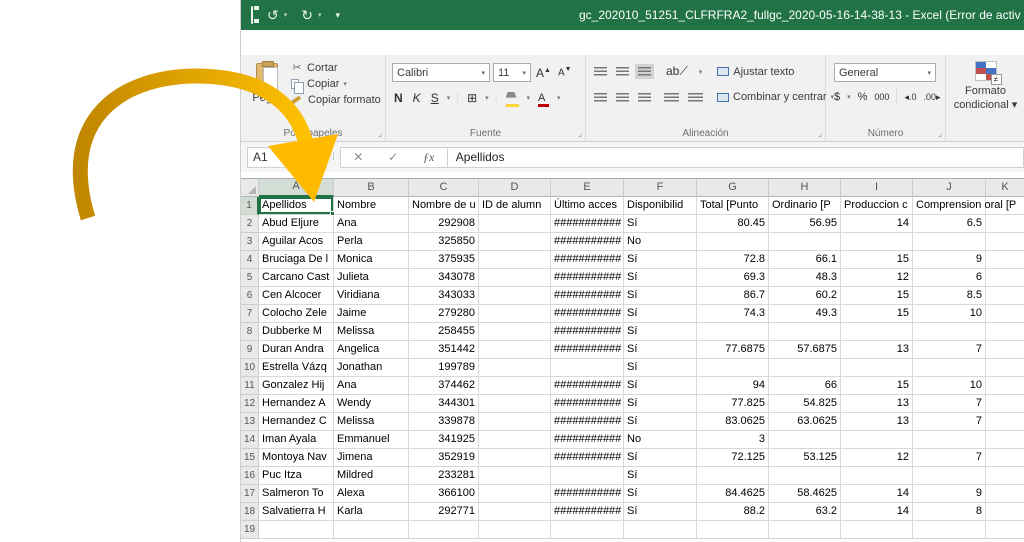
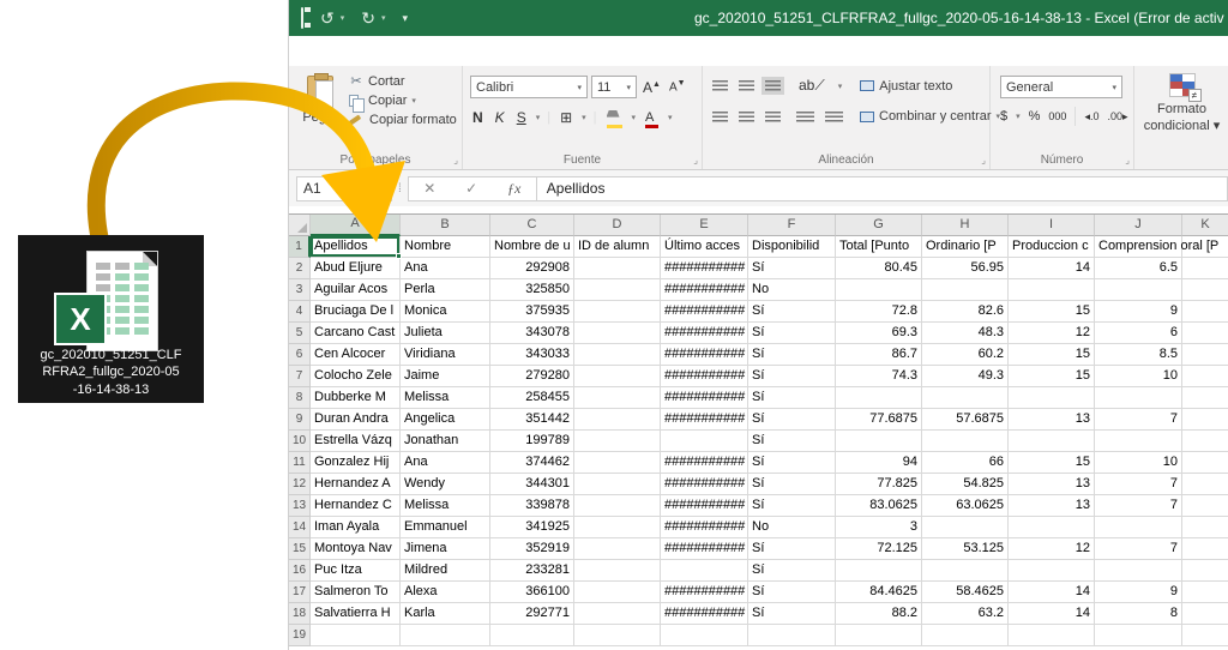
  ↺
  ↻
  ▾
  gc_202010_51251_CLFRFRA2_fullgc_2020-05-16-14-38-13 - Excel (Error de activ
  ✂
  Cortar
  Copiar
  Copiar formato
  ⌟
  Calibri
  11
  N
  K
  S
  ⊞
  A
  Fuente
  ⌟
  ab⟋
  Ajustar texto
  Combinar y centrar
  Alineación
  ⌟
  General
  $
  %
  000
  ◂.0
  .00▸
  Número
  ⌟
  ≠
  Formato
  condicional ▾
  A1
  ⁞
  ✕
  ✓
  ƒx
  Apellidos
  A
  B
  C
  D
  E
  F
  G
  H
  I
  J
  K
  1
  Apellidos
  Nombre
  Nombre de u
  ID de alumn
  Último acces
  Disponibilid
  Total [Punto
  Ordinario [P
  Produccion c
  Comprension oral [P
  2
  Abud Eljure
  Ana
  292908
  ###########
  Sí
  80.45
  56.95
  14
  6.5
  3
  Aguilar Acos
  Perla
  325850
  ###########
  No
  4
  Bruciaga De l
  Monica
  375935
  ###########
  Sí
  72.8
- 66.1
+ 82.6
  15
  9
  5
  Carcano Cast
  Julieta
  343078
  ###########
  Sí
  69.3
  48.3
  12
  6
  6
  Cen Alcocer
  Viridiana
  343033
  ###########
  Sí
  86.7
  60.2
  15
  8.5
  7
  Colocho Zele
  Jaime
  279280
  ###########
  Sí
  74.3
  49.3
  15
  10
  8
  Dubberke M
  Melissa
  258455
  ###########
  Sí
  9
  Duran Andra
  Angelica
  351442
  ###########
  Sí
  77.6875
  57.6875
  13
  7
  10
  Estrella Vázq
  Jonathan
  199789
  Sí
  11
  Gonzalez Hij
  Ana
  374462
  ###########
  Sí
  94
  66
  15
  10
  12
  Hernandez A
  Wendy
  344301
  ###########
  Sí
  77.825
  54.825
  13
  7
  13
  Hernandez C
  Melissa
  339878
  ###########
  Sí
  83.0625
  63.0625
  13
  7
  14
  Iman Ayala
  Emmanuel
  341925
  ###########
  No
  3
  15
  Montoya Nav
  Jimena
  352919
  ###########
  Sí
  72.125
  53.125
  12
  7
  16
  Puc Itza
  Mildred
  233281
  Sí
  17
  Salmeron To
  Alexa
  366100
  ###########
  Sí
  84.4625
  58.4625
  14
  9
  18
  Salvatierra H
  Karla
  292771
  ###########
  Sí
  88.2
  63.2
  14
  8
  19
+ X
+ gc_202010_51251_CLF
+ RFRA2_fullgc_2020-05
+ -16-14-38-13
